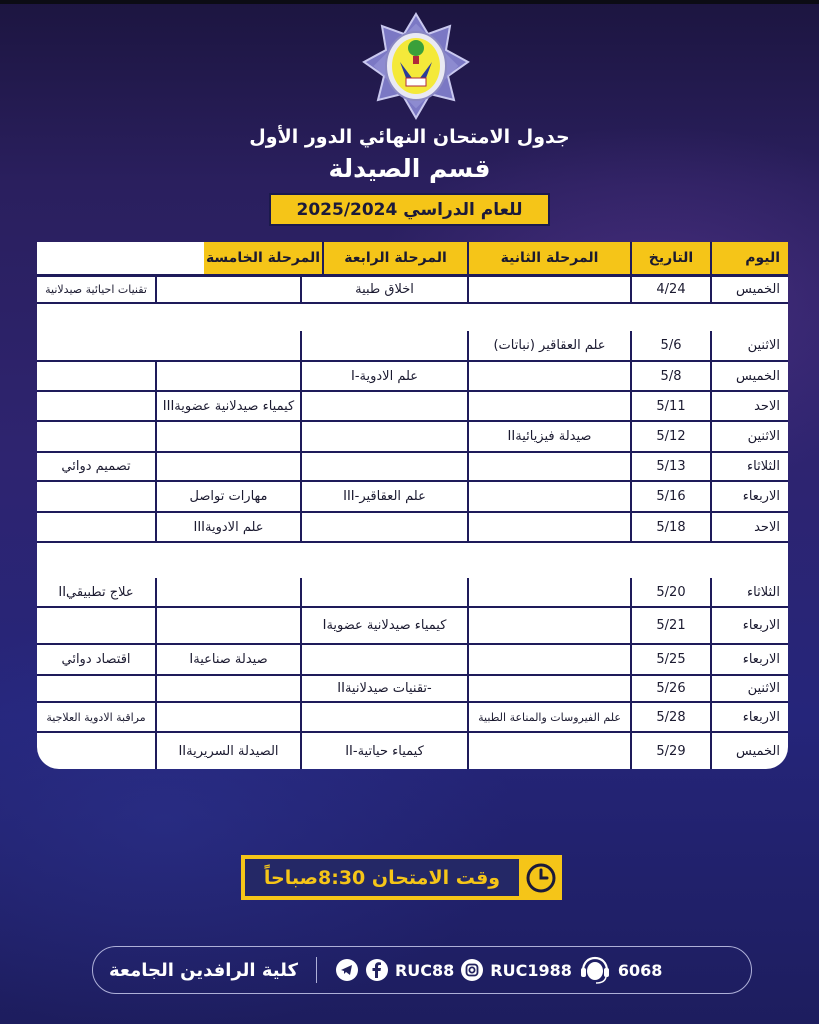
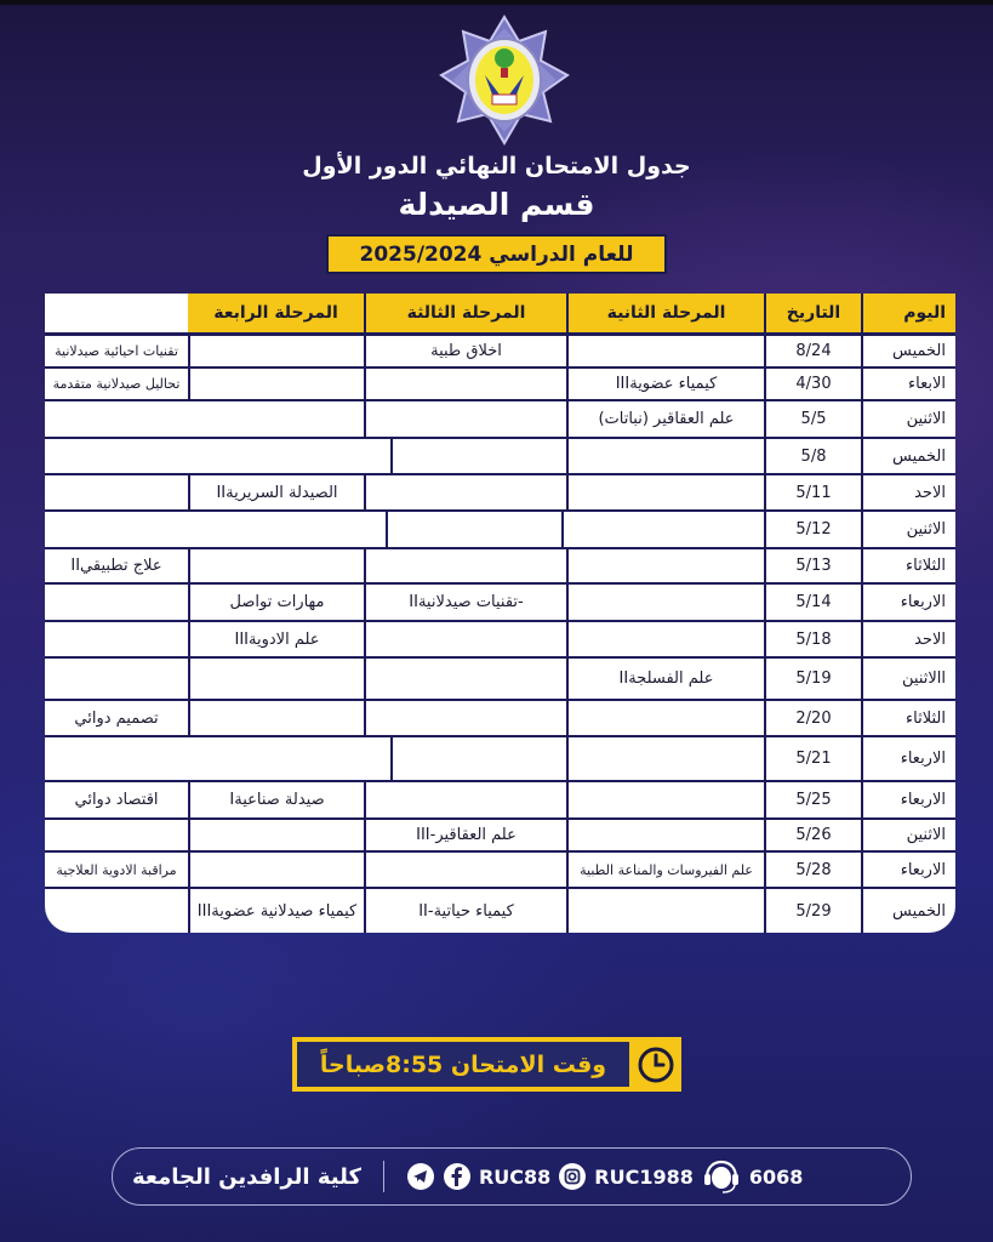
  جدول الامتحان النهائي الدور الأول
  قسم الصيدلة
  للعام الدراسي 2025/2024
  اليوم
  التاريخ
  المرحلة الثانية
+ المرحلة الثالثة
  المرحلة الرابعة
- المرحلة الخامسة
  الخميس
- 4/24
+ 8/24
  اخلاق طبية
  تقنيات احيائية صيدلانية
+ الابعاء
+ 4/30
+ كيمياء عضويةIII
+ تحاليل صيدلانية متقدمة
  الاثنين
- 5/6
+ 5/5
  علم العقاقير (نباتات)
  الخميس
  5/8
- علم الادوية-I
  الاحد
  5/11
- كيمياء صيدلانية عضويةIII
+ الصيدلة السريريةII
  الاثنين
  5/12
- صيدلة فيزيائيةII
  الثلاثاء
  5/13
- تصميم دوائي
+ علاج تطبيقيII
  الاربعاء
- 5/16
+ 5/14
- علم العقاقير-III
+ -تقنيات صيدلانيةII
  مهارات تواصل
  الاحد
  5/18
  علم الادويةIII
+ االاثنين
+ 5/19
+ علم الفسلجةII
  الثلاثاء
- 5/20
+ 2/20
- علاج تطبيقيII
+ تصميم دوائي
  الاربعاء
  5/21
- كيمياء صيدلانية عضويةI
  الاربعاء
  5/25
  صيدلة صناعيةI
  اقتصاد دوائي
  الاثنين
  5/26
- -تقنيات صيدلانيةII
+ علم العقاقير-III
  الاربعاء
  5/28
  علم الفيروسات والمناعة الطبية
  مراقبة الادوية العلاجية
  الخميس
  5/29
  كيمياء حياتية-II
- الصيدلة السريريةII
+ كيمياء صيدلانية عضويةIII
- وقت الامتحان 8:30صباحاً
+ وقت الامتحان 8:55صباحاً
  كلية الرافدين الجامعة
  RUC88
  RUC1988
  6068
